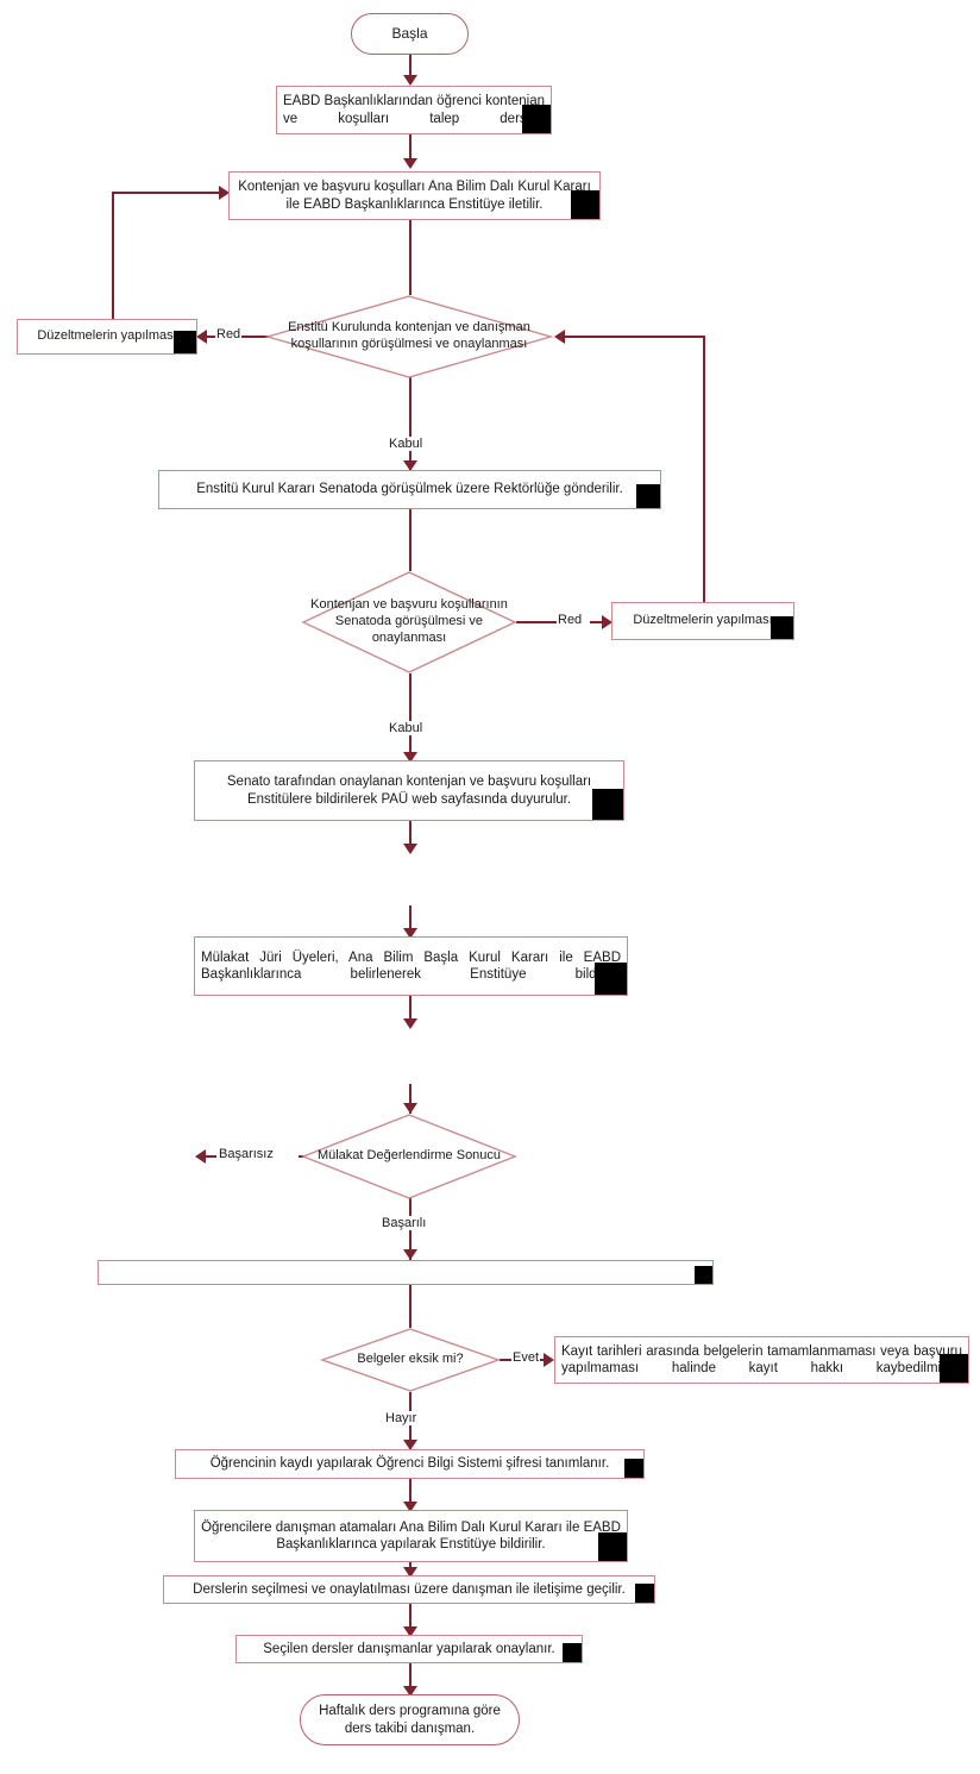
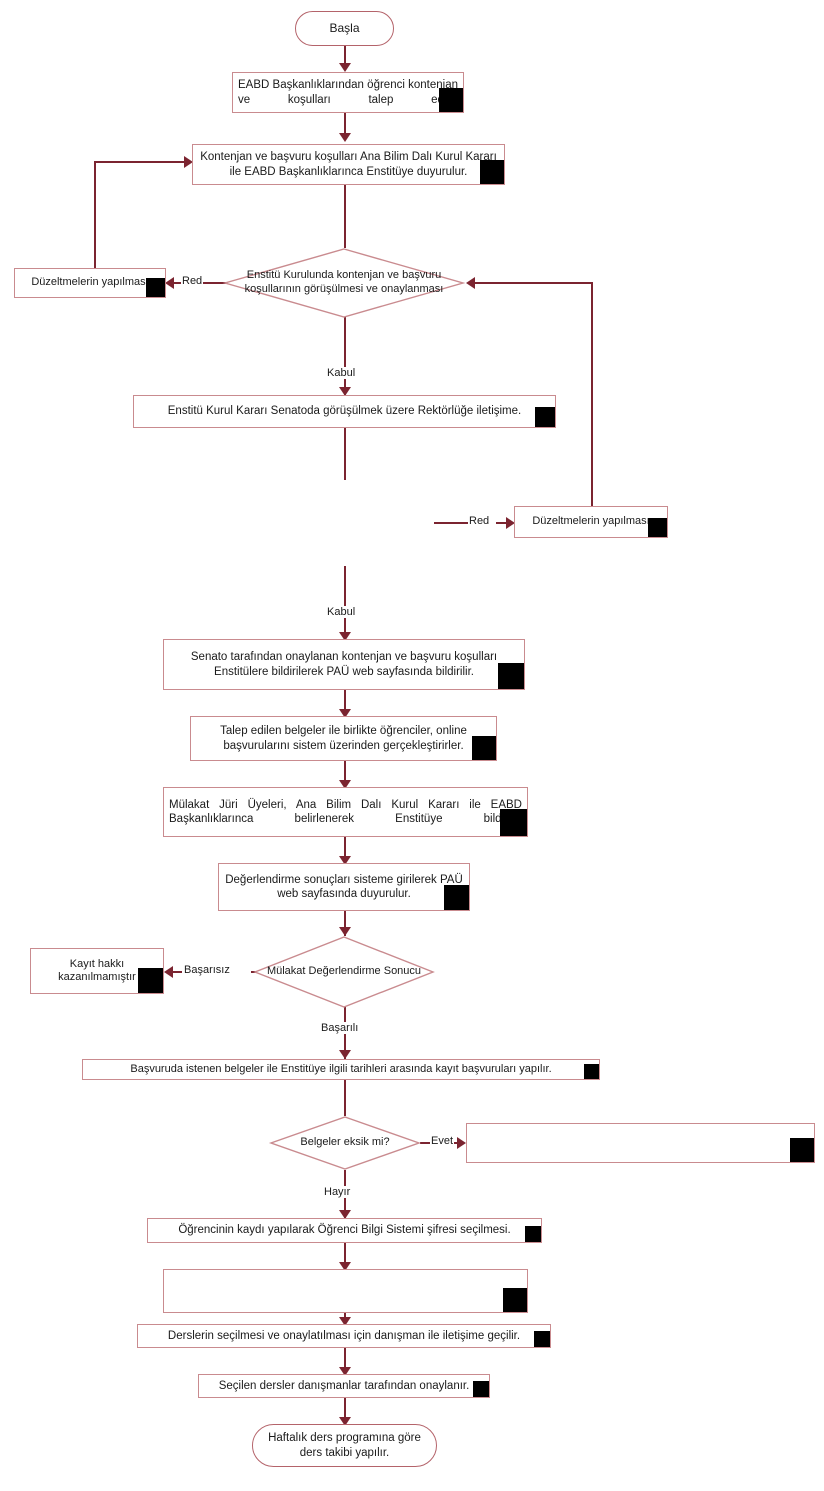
  Red
  Kabul
  Red
  Kabul
  Başarısız
  Başarılı
  Evet
  Hayır
  Başla
- EABD Başkanlıklarından öğrenci kontenjan ve koşulları talep dersler.
+ EABD Başkanlıklarından öğrenci kontenjan ve koşulları talep edilir.
- Kontenjan ve başvuru koşulları Ana Bilim Dalı Kurul Kararı ile EABD Başkanlıklarınca Enstitüye iletilir.
+ Kontenjan ve başvuru koşulları Ana Bilim Dalı Kurul Kararı ile EABD Başkanlıklarınca Enstitüye duyurulur.
- Enstitü Kurulunda kontenjan ve danışman koşullarının görüşülmesi ve onaylanması
+ Enstitü Kurulunda kontenjan ve başvuru koşullarının görüşülmesi ve onaylanması
  Düzeltmelerin yapılması
- Enstitü Kurul Kararı Senatoda görüşülmek üzere Rektörlüğe gönderilir.
+ Enstitü Kurul Kararı Senatoda görüşülmek üzere Rektörlüğe iletişime.
- Kontenjan ve başvuru koşullarının Senatoda görüşülmesi ve onaylanması
  Düzeltmelerin yapılması
- Senato tarafından onaylanan kontenjan ve başvuru koşulları Enstitülere bildirilerek PAÜ web sayfasında duyurulur.
+ Senato tarafından onaylanan kontenjan ve başvuru koşulları Enstitülere bildirilerek PAÜ web sayfasında bildirilir.
+ Talep edilen belgeler ile birlikte öğrenciler, online başvurularını sistem üzerinden gerçekleştirirler.
- Mülakat Jüri Üyeleri, Ana Bilim Başla Kurul Kararı ile EABD Başkanlıklarınca belirlenerek Enstitüye bildirilir.
+ Mülakat Jüri Üyeleri, Ana Bilim Dalı Kurul Kararı ile EABD Başkanlıklarınca belirlenerek Enstitüye bildirilir.
+ Değerlendirme sonuçları sisteme girilerek PAÜ web sayfasında duyurulur.
  Mülakat Değerlendirme Sonucu
+ Kayıt hakkı kazanılmamıştır
+ Başvuruda istenen belgeler ile Enstitüye ilgili tarihleri arasında kayıt başvuruları yapılır.
  Belgeler eksik mi?
- Kayıt tarihleri arasında belgelerin tamamlanmaması veya başvuru yapılmaması halinde kayıt hakkı kaybedilmiştir.
- Öğrencinin kaydı yapılarak Öğrenci Bilgi Sistemi şifresi tanımlanır.
+ Öğrencinin kaydı yapılarak Öğrenci Bilgi Sistemi şifresi seçilmesi.
- Öğrencilere danışman atamaları Ana Bilim Dalı Kurul Kararı ile EABD Başkanlıklarınca yapılarak Enstitüye bildirilir.
- Derslerin seçilmesi ve onaylatılması üzere danışman ile iletişime geçilir.
+ Derslerin seçilmesi ve onaylatılması için danışman ile iletişime geçilir.
- Seçilen dersler danışmanlar yapılarak onaylanır.
+ Seçilen dersler danışmanlar tarafından onaylanır.
- Haftalık ders programına göre ders takibi danışman.
+ Haftalık ders programına göre ders takibi yapılır.
